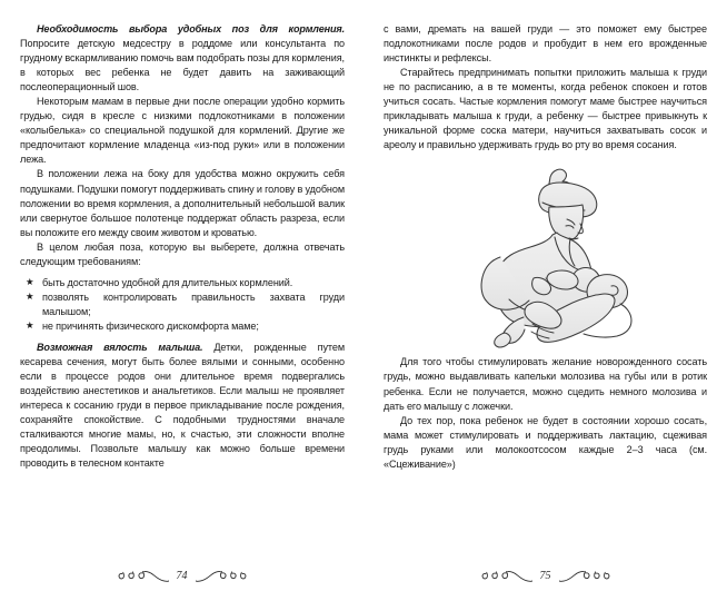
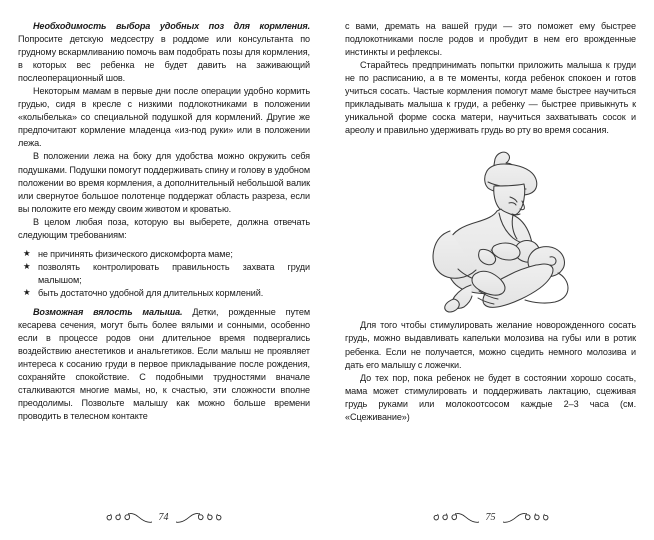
  Необходимость выбора удобных поз для кормления. Попросите детскую медсестру в роддоме или консультанта по грудному вскармливанию помочь вам подобрать позы для кормления, в которых вес ребенка не будет давить на заживающий послеоперационный шов.
  Некоторым мамам в первые дни после операции удобно кормить грудью, сидя в кресле с низкими подлокотниками в положении «колыбелька» со специальной подушкой для кормлений. Другие же предпочитают кормление младенца «из-под руки» или в положении лежа.
  В положении лежа на боку для удобства можно окружить себя подушками. Подушки помогут поддерживать спину и голову в удобном положении во время кормления, а дополнительный небольшой валик или свернутое большое полотенце поддержат область разреза, если вы положите его между своим животом и кроватью.
  В целом любая поза, которую вы выберете, должна отвечать следующим требованиям:
  ★
- быть достаточно удобной для длительных кормлений.
+ не причинять физического дискомфорта маме;
  ★
  позволять контролировать правильность захвата груди малышом;
  ★
- не причинять физического дискомфорта маме;
+ быть достаточно удобной для длительных кормлений.
  Возможная вялость малыша. Детки, рожденные путем кесарева сечения, могут быть более вялыми и сонными, особенно если в процессе родов они длительное время подвергались воздействию анестетиков и анальгетиков. Если малыш не проявляет интереса к сосанию груди в первое прикладывание после рождения, сохраняйте спокойствие. С подобными трудностями вначале сталкиваются многие мамы, но, к счастью, эти сложности вполне преодолимы. Позвольте малышу как можно больше времени проводить в телесном контакте
  74
  с вами, дремать на вашей груди — это поможет ему быстрее подлокотниками после родов и пробудит в нем его врожденные инстинкты и рефлексы.
  Старайтесь предпринимать попытки приложить малыша к груди не по расписанию, а в те моменты, когда ребенок спокоен и готов учиться сосать. Частые кормления помогут маме быстрее научиться прикладывать малыша к груди, а ребенку — быстрее привыкнуть к уникальной форме соска матери, научиться захватывать сосок и ареолу и правильно удерживать грудь во рту во время сосания.
  Для того чтобы стимулировать желание новорожденного сосать грудь, можно выдавливать капельки молозива на губы или в ротик ребенка. Если не получается, можно сцедить немного молозива и дать его малышу с ложечки.
  До тех пор, пока ребенок не будет в состоянии хорошо сосать, мама может стимулировать и поддерживать лактацию, сцеживая грудь руками или молокоотсосом каждые 2–3 часа (см. «Сцеживание»)
  75
